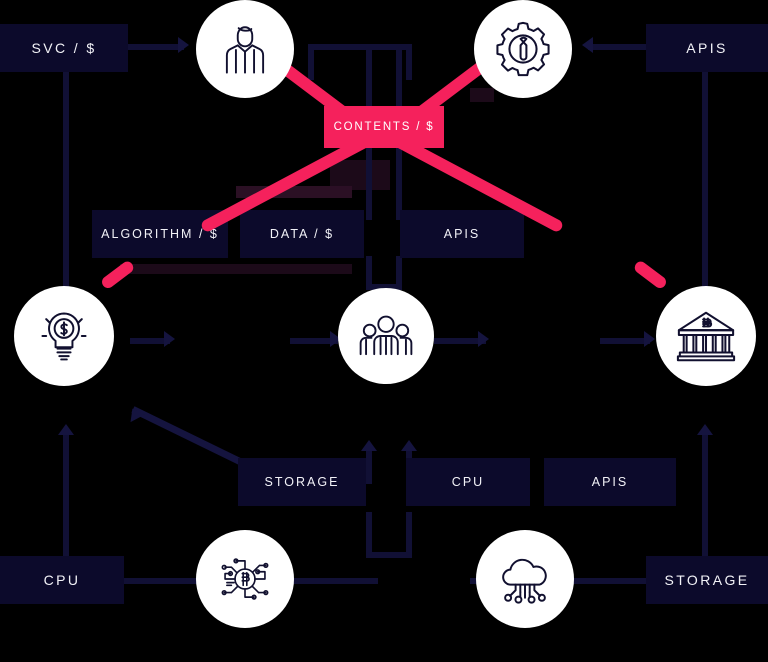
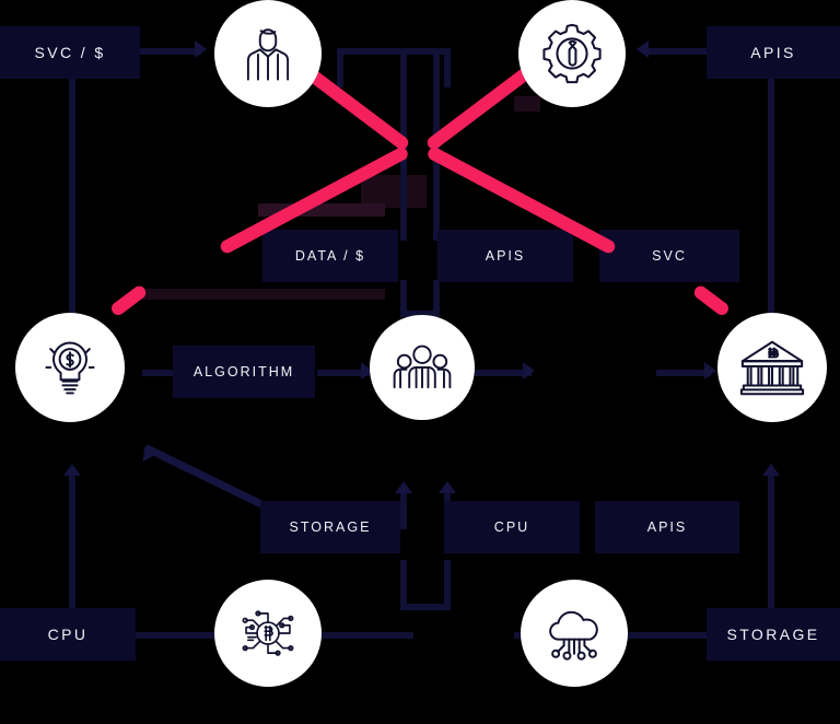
  SVC / $
  APIS
- CONTENTS / $
- ALGORITHM / $
  DATA / $
  APIS
+ SVC
+ ALGORITHM
  STORAGE
  CPU
  APIS
  CPU
  STORAGE
